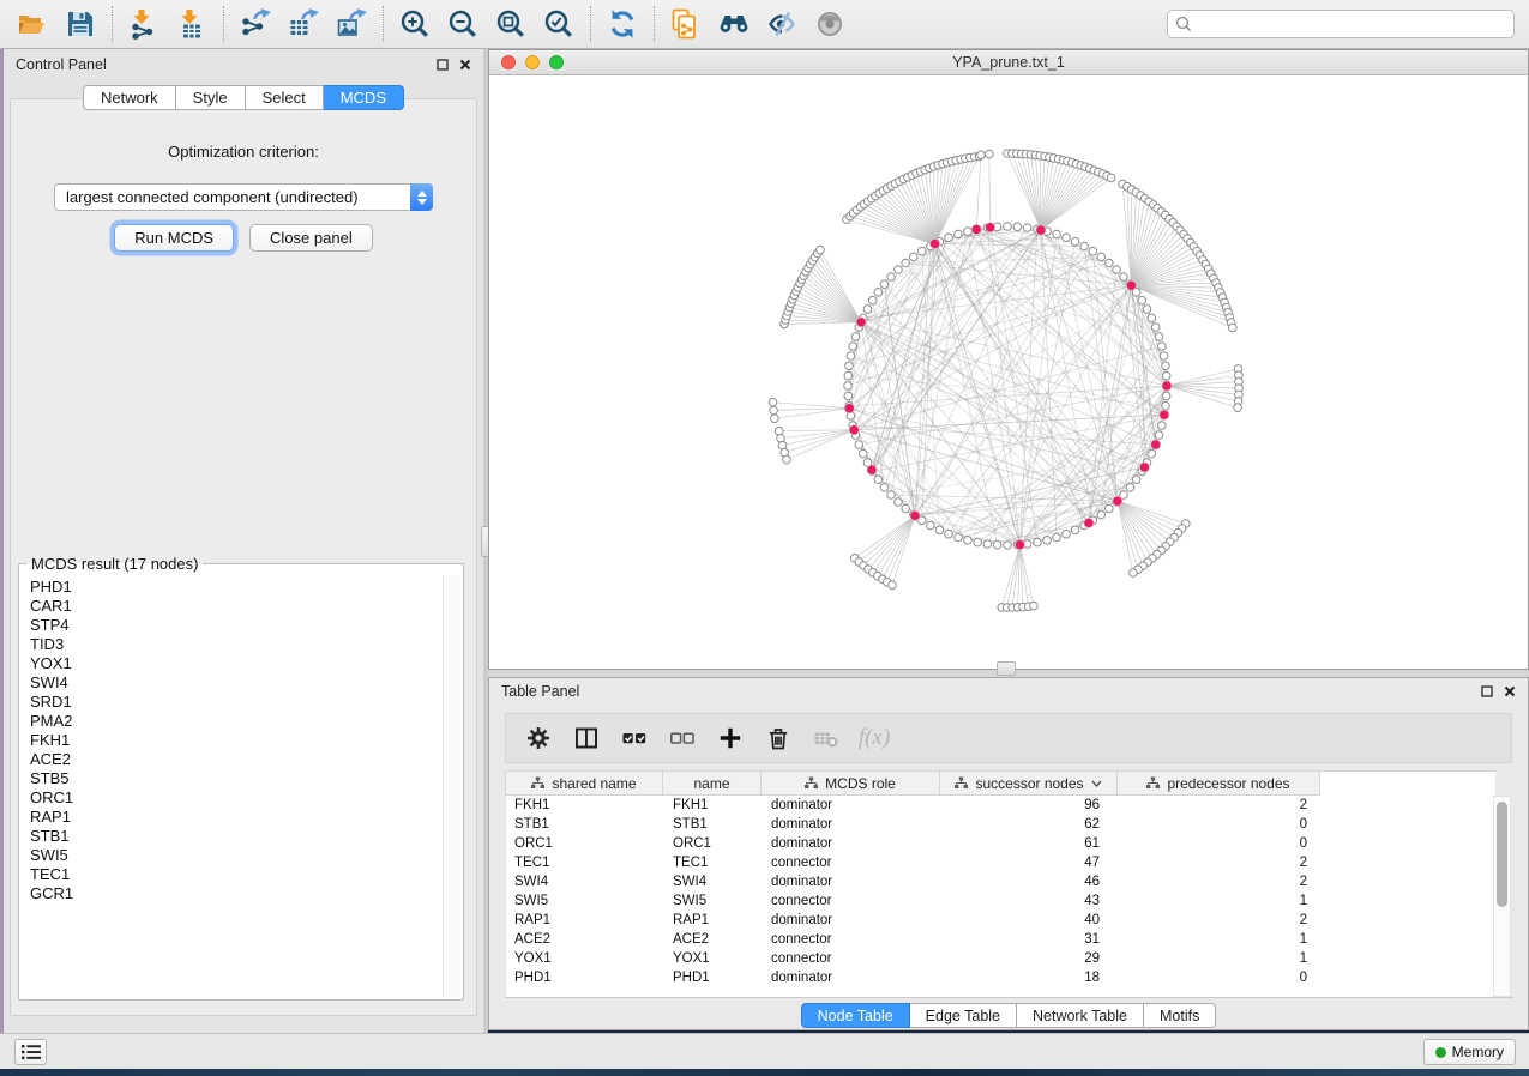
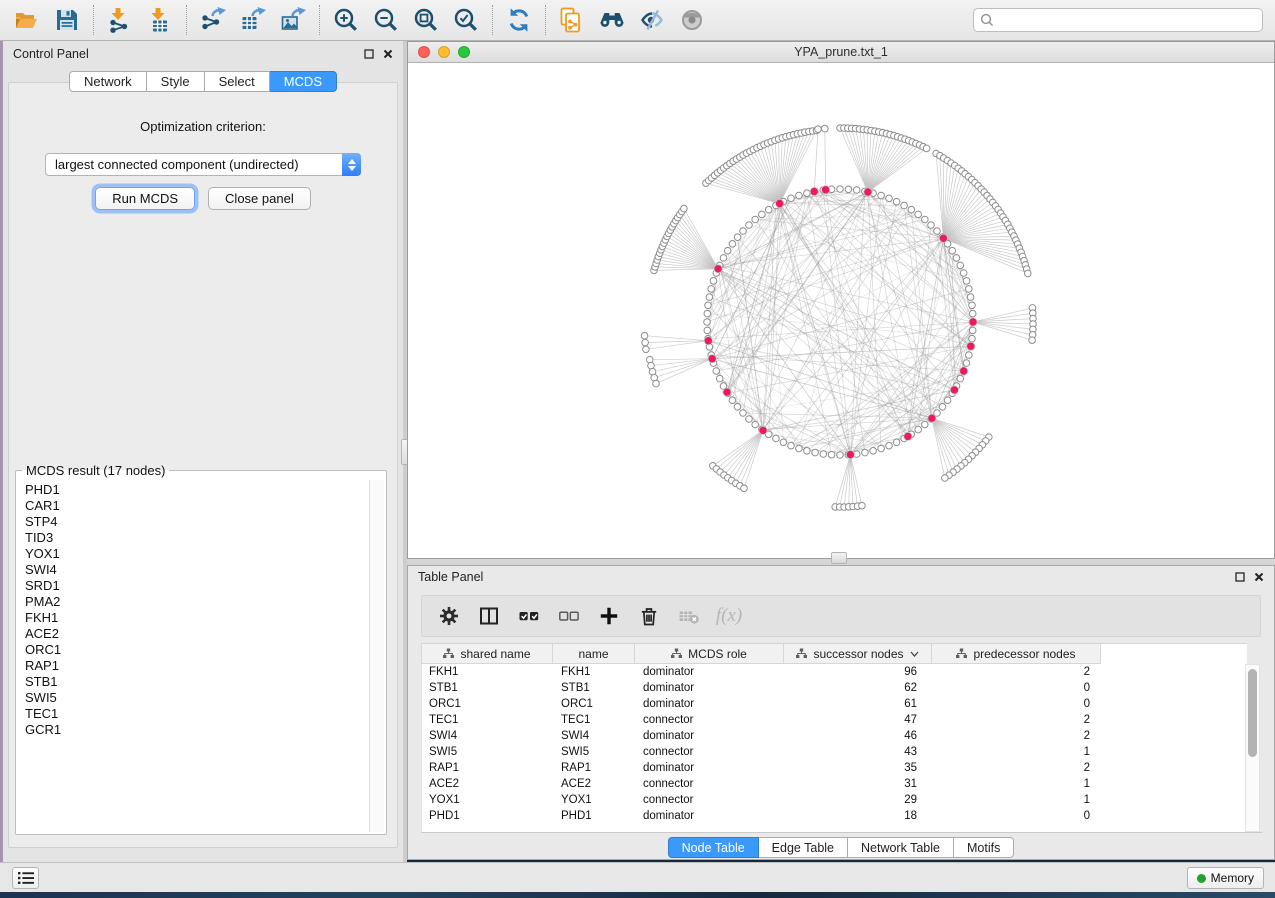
  Control Panel
  Network
  Style
  Select
  MCDS
  Optimization criterion:
  largest connected component (undirected)
  Run MCDS
  Close panel
  MCDS result (17 nodes)
  PHD1
  CAR1
  STP4
  TID3
  YOX1
  SWI4
  SRD1
  PMA2
  FKH1
  ACE2
- STB5
  ORC1
  RAP1
  STB1
  SWI5
  TEC1
  GCR1
  YPA_prune.txt_1
  Table Panel
  f(x)
  shared name
  name
  MCDS role
  successor nodes
  predecessor nodes
  FKH1
  FKH1
  dominator
  96
  2
  STB1
  STB1
  dominator
  62
  0
  ORC1
  ORC1
  dominator
  61
  0
  TEC1
  TEC1
  connector
  47
  2
  SWI4
  SWI4
  dominator
  46
  2
  SWI5
  SWI5
  connector
  43
  1
  RAP1
  RAP1
  dominator
- 40
+ 35
  2
  ACE2
  ACE2
  connector
  31
  1
  YOX1
  YOX1
  connector
  29
  1
  PHD1
  PHD1
  dominator
  18
  0
  Node Table
  Edge Table
  Network Table
  Motifs
  Memory
